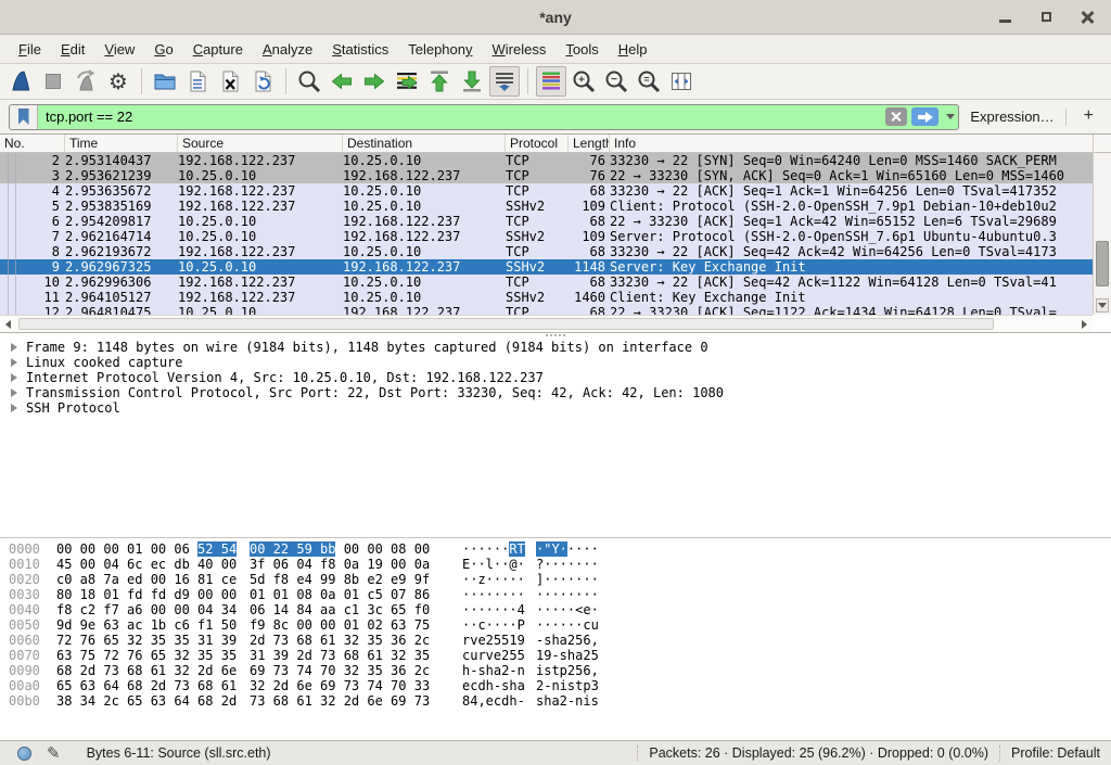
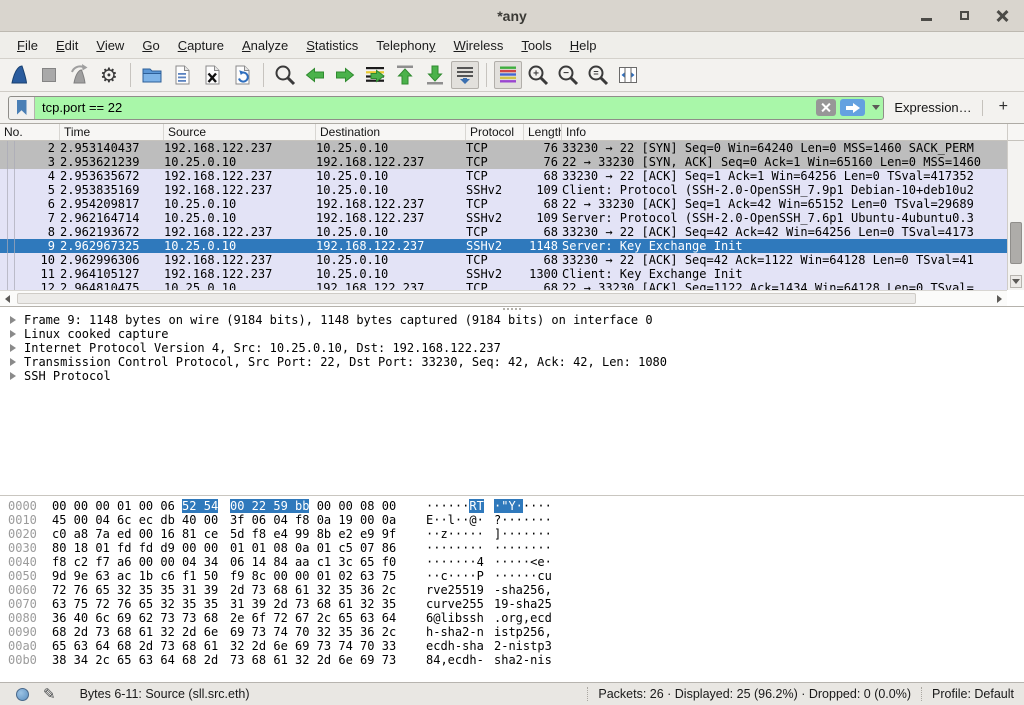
  *any
  File
  Edit
  View
  Go
  Capture
  Analyze
  Statistics
  Telephony
  Wireless
  Tools
  Help
  ⚙
  +
  −
  =
  tcp.port == 22
  Expression…
  +
  No.
  Time
  Source
  Destination
  Protocol
  Length
  Info
  2
  2.953140437
  192.168.122.237
  10.25.0.10
  TCP
  76
  33230 → 22 [SYN] Seq=0 Win=64240 Len=0 MSS=1460 SACK_PERM
  3
  2.953621239
  10.25.0.10
  192.168.122.237
  TCP
  76
  22 → 33230 [SYN, ACK] Seq=0 Ack=1 Win=65160 Len=0 MSS=1460
  4
  2.953635672
  192.168.122.237
  10.25.0.10
  TCP
  68
  33230 → 22 [ACK] Seq=1 Ack=1 Win=64256 Len=0 TSval=417352
  5
  2.953835169
  192.168.122.237
  10.25.0.10
  SSHv2
  109
  Client: Protocol (SSH-2.0-OpenSSH_7.9p1 Debian-10+deb10u2
  6
  2.954209817
  10.25.0.10
  192.168.122.237
  TCP
  68
- 22 → 33230 [ACK] Seq=1 Ack=42 Win=65152 Len=6 TSval=29689
+ 22 → 33230 [ACK] Seq=1 Ack=42 Win=65152 Len=0 TSval=29689
  7
  2.962164714
  10.25.0.10
  192.168.122.237
  SSHv2
  109
  Server: Protocol (SSH-2.0-OpenSSH_7.6p1 Ubuntu-4ubuntu0.3
  8
  2.962193672
  192.168.122.237
  10.25.0.10
  TCP
  68
  33230 → 22 [ACK] Seq=42 Ack=42 Win=64256 Len=0 TSval=4173
  9
  2.962967325
  10.25.0.10
  192.168.122.237
  SSHv2
  1148
  Server: Key Exchange Init
  10
  2.962996306
  192.168.122.237
  10.25.0.10
  TCP
  68
  33230 → 22 [ACK] Seq=42 Ack=1122 Win=64128 Len=0 TSval=41
  11
  2.964105127
  192.168.122.237
  10.25.0.10
  SSHv2
- 1460
+ 1300
  Client: Key Exchange Init
  12
  2.964810475
  10.25.0.10
  192.168.122.237
  TCP
  68
  22 → 33230 [ACK] Seq=1122 Ack=1434 Win=64128 Len=0 TSval=
  Frame 9: 1148 bytes on wire (9184 bits), 1148 bytes captured (9184 bits) on interface 0
  Linux cooked capture
  Internet Protocol Version 4, Src: 10.25.0.10, Dst: 192.168.122.237
  Transmission Control Protocol, Src Port: 22, Dst Port: 33230, Seq: 42, Ack: 42, Len: 1080
  SSH Protocol
  0000
  00 00 00 01 00 06 52 54
  00 22 59 bb 00 00 08 00
  ······RT
  ·"Y·····
  0010
  45 00 04 6c ec db 40 00
  3f 06 04 f8 0a 19 00 0a
  E··l··@·
  ?·······
  0020
  c0 a8 7a ed 00 16 81 ce
  5d f8 e4 99 8b e2 e9 9f
  ··z·····
  ]·······
  0030
  80 18 01 fd fd d9 00 00
  01 01 08 0a 01 c5 07 86
  ········
  ········
  0040
  f8 c2 f7 a6 00 00 04 34
  06 14 84 aa c1 3c 65 f0
  ·······4
  ·····<e·
  0050
  9d 9e 63 ac 1b c6 f1 50
  f9 8c 00 00 01 02 63 75
  ··c····P
  ······cu
  0060
  72 76 65 32 35 35 31 39
  2d 73 68 61 32 35 36 2c
  rve25519
  -sha256,
  0070
  63 75 72 76 65 32 35 35
  31 39 2d 73 68 61 32 35
  curve255
  19-sha25
+ 0080
+ 36 40 6c 69 62 73 73 68
+ 2e 6f 72 67 2c 65 63 64
+ 6@libssh
+ .org,ecd
  0090
  68 2d 73 68 61 32 2d 6e
  69 73 74 70 32 35 36 2c
  h-sha2-n
  istp256,
  00a0
  65 63 64 68 2d 73 68 61
  32 2d 6e 69 73 74 70 33
  ecdh-sha
  2-nistp3
  00b0
  38 34 2c 65 63 64 68 2d
  73 68 61 32 2d 6e 69 73
  84,ecdh-
  sha2-nis
  ✎
  Bytes 6-11: Source (sll.src.eth)
  Packets: 26 · Displayed: 25 (96.2%) · Dropped: 0 (0.0%)
  Profile: Default
